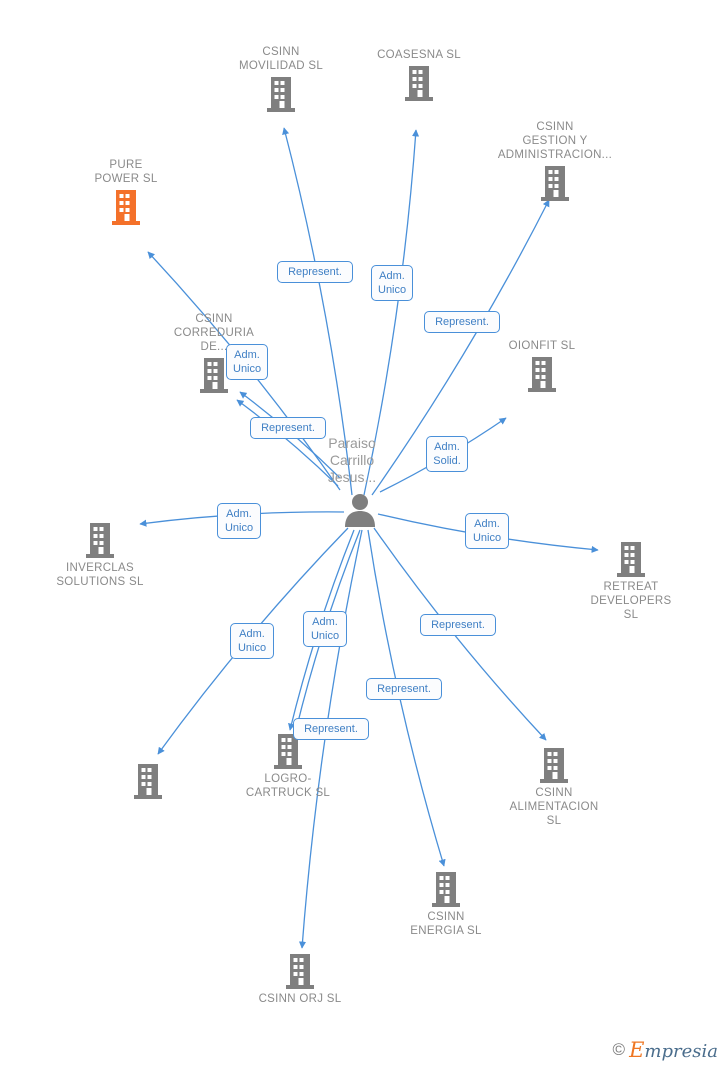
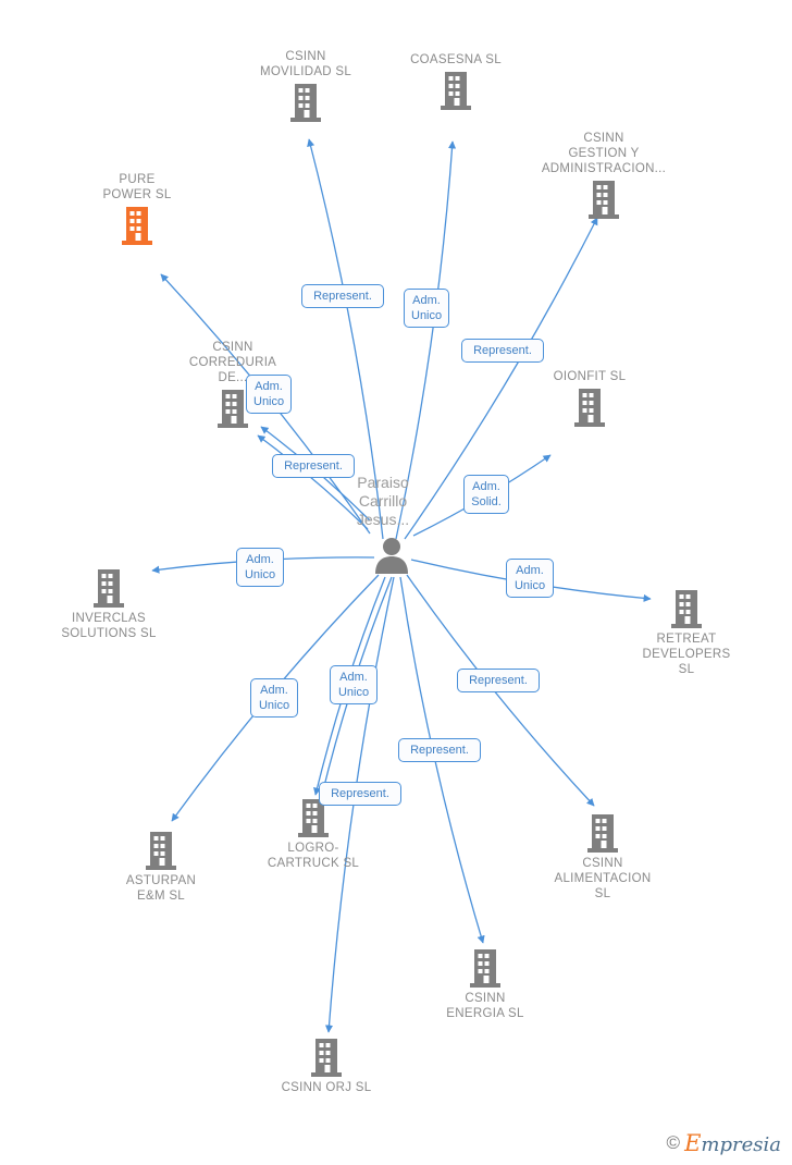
  CSINN
  MOVILIDAD SL
  COASESNA SL
  CSINN
  GESTION Y
  ADMINISTRACION...
  PURE
  POWER SL
  CSINN
  CORREDURIA
  DE..
  OIONFIT SL
  INVERCLAS
  SOLUTIONS SL
  RETREAT
  DEVELOPERS
  SL
+ ASTURPAN
+ E&M SL
  LOGRO-
  CARTRUCK SL
  CSINN
  ALIMENTACION
  SL
  CSINN
  ENERGIA SL
  CSINN ORJ SL
  Paraiso
  Carrillo
  Jesus...
  Represent.
  Adm.
  Unico
  Represent.
  Adm.
  Unico
  Adm.
  Solid.
  Represent.
  Adm.
  Unico
  Adm.
  Unico
  Adm.
  Unico
  Adm.
  Unico
  Represent.
  Represent.
  Represent.
  ©
  Empresia
